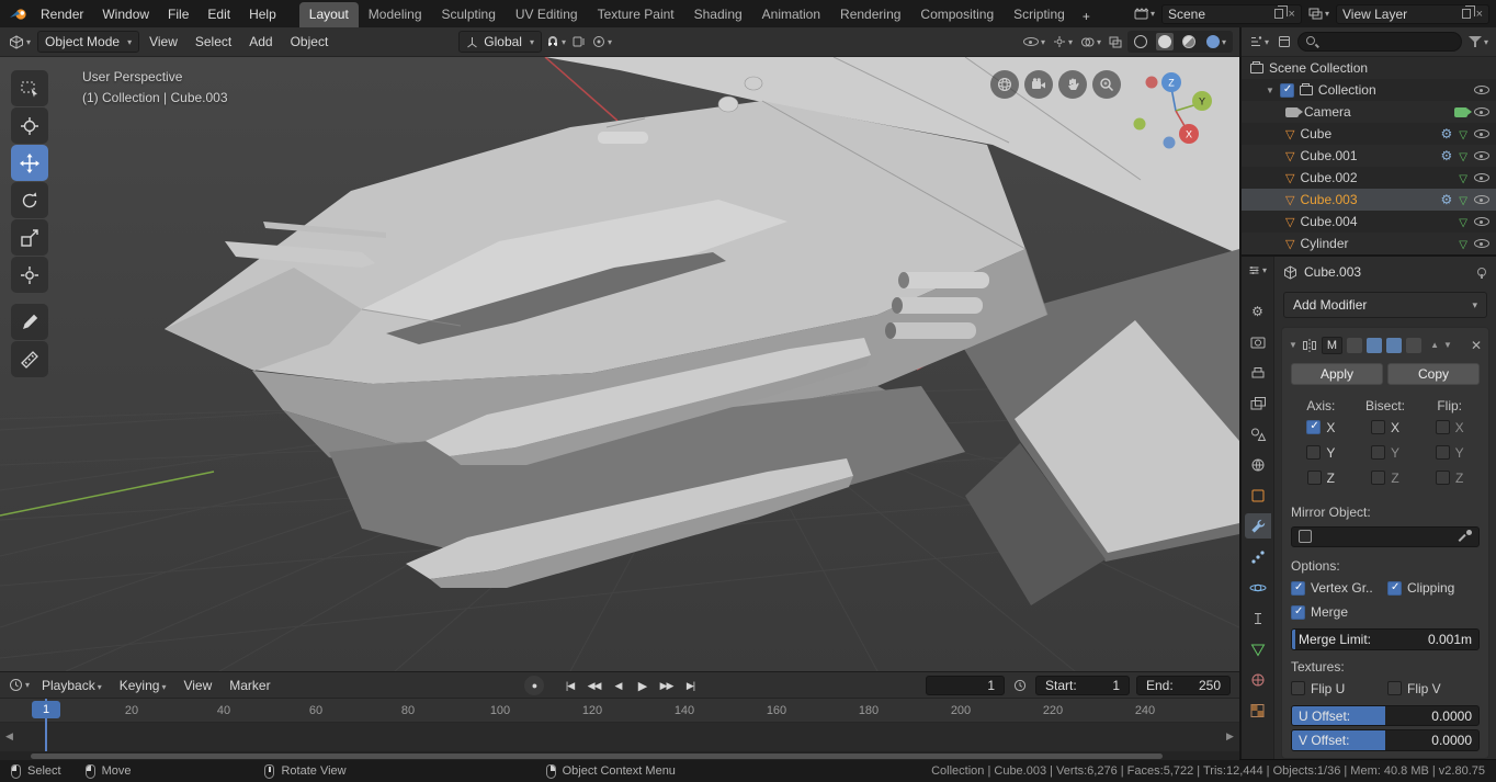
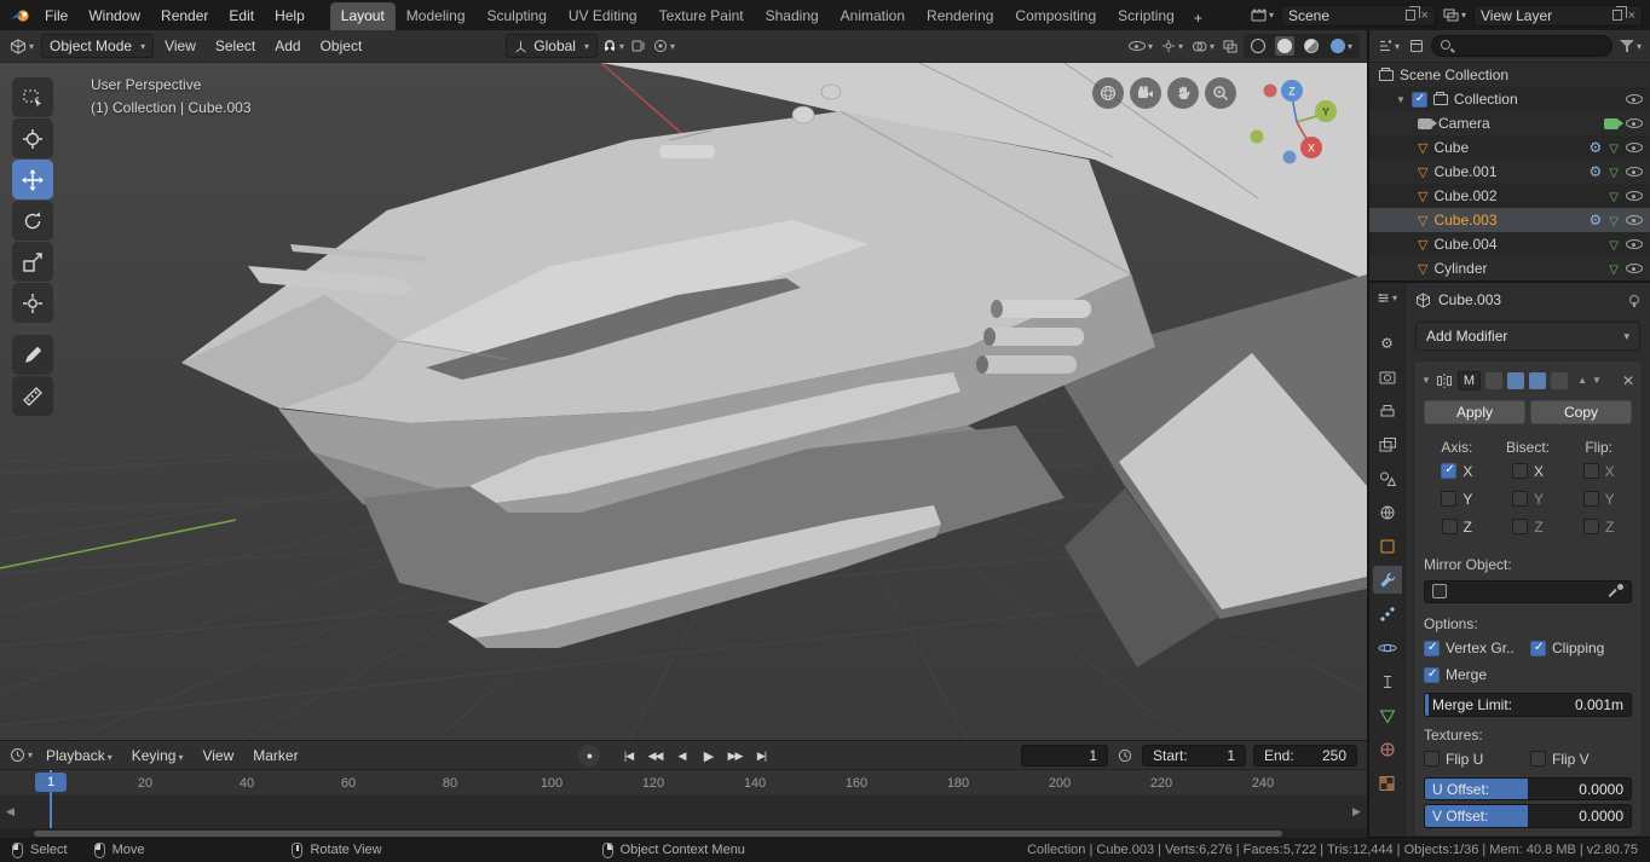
- Render
+ File
  Window
- File
+ Render
  Edit
  Help
  Layout
  Modeling
  Sculpting
  UV Editing
  Texture Paint
  Shading
  Animation
  Rendering
  Compositing
  Scripting
  +
  Scene
  ×
  View Layer
  ×
  Object Mode
  View
  Select
  Add
  Object
  Global
  User Perspective
  (1) Collection | Cube.003
  Z
  Y
  X
  Playback
  Keying
  View
  Marker
  ●
  |◀
  ◀◀
  ◀
  ▶
  ▶▶
  ▶|
  1
  Start:
  1
  End:
  250
  20
  40
  60
  80
  100
  120
  140
  160
  180
  200
  220
  240
  1
  ◀
  ▶
  Scene Collection
  ▼
  Collection
  Camera
  Cube
  Cube.001
  Cube.002
  Cube.003
  Cube.004
  Cylinder
  Cube.003
  Add Modifier
  ▼
  M
  ▲
  ▼
  ✕
  Apply
  Copy
  Axis:
  Bisect:
  Flip:
  X
  X
  X
  Y
  Y
  Y
  Z
  Z
  Z
  Mirror Object:
  Options:
  Vertex Gr..
  Clipping
  Merge
  Merge Limit:
  0.001m
  Textures:
  Flip U
  Flip V
  U Offset:
  0.0000
  V Offset:
  0.0000
  Select
  Move
  Rotate View
  Object Context Menu
  Collection | Cube.003 | Verts:6,276 | Faces:5,722 | Tris:12,444 | Objects:1/36 | Mem: 40.8 MB | v2.80.75
